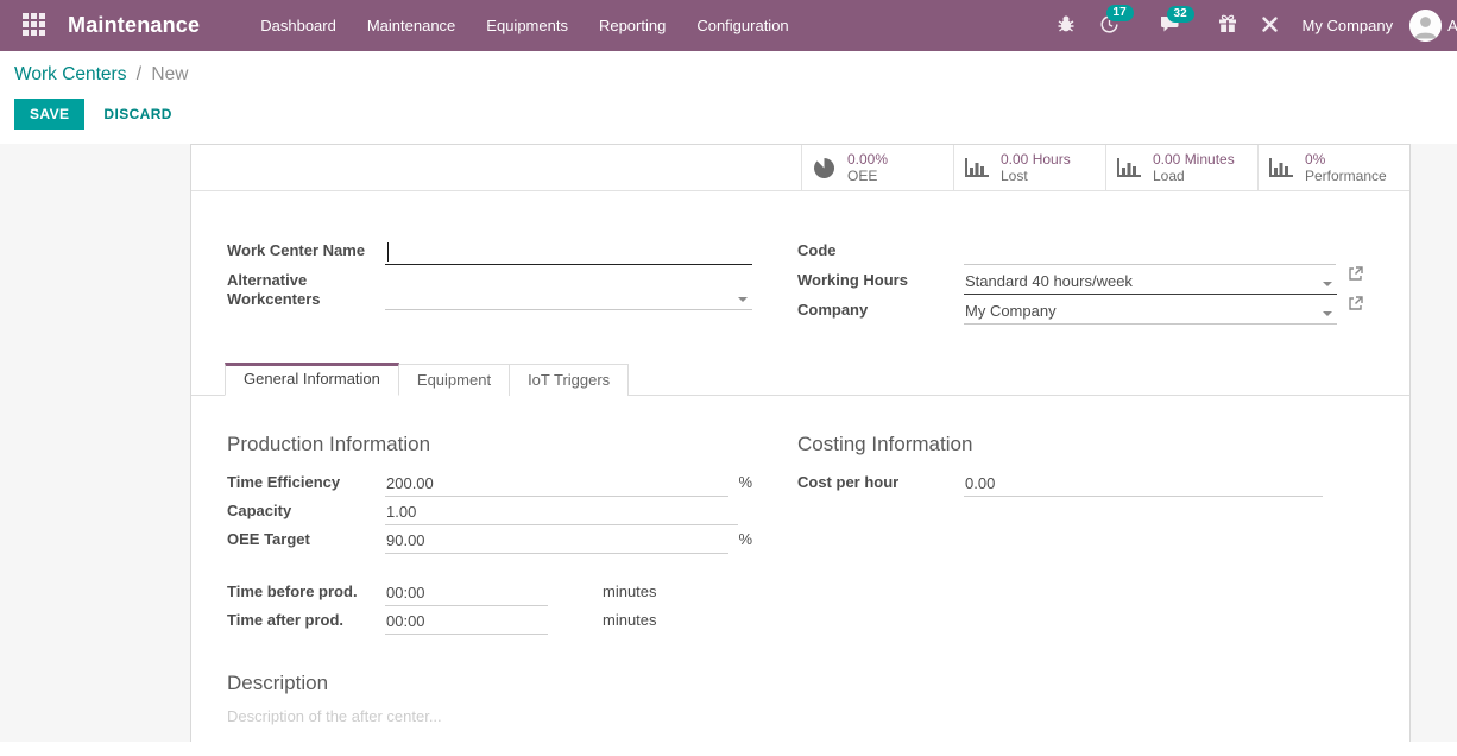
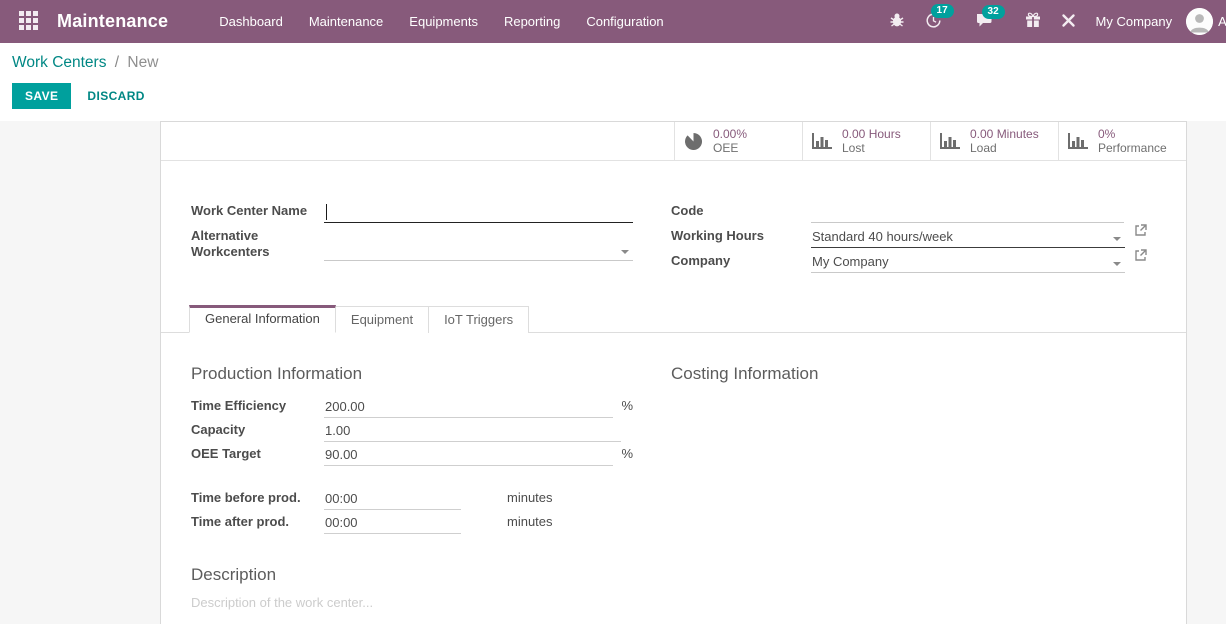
  Maintenance
  Dashboard
  Maintenance
  Equipments
  Reporting
  Configuration
  17
  32
  My Company
  Work Centers / New
  SAVE
  DISCARD
  0.00%
  OEE
  0.00 Hours
  Lost
  0.00 Minutes
  Load
  0%
  Performance
  Work Center Name
  Alternative Workcenters
  Code
  Working Hours
  Standard 40 hours/week
  Company
  My Company
  General Information
  Equipment
  IoT Triggers
  Production Information
  Time Efficiency
  200.00
  %
  Capacity
  1.00
  OEE Target
  90.00
  %
  Time before prod.
  00:00
  minutes
  Time after prod.
  00:00
  minutes
  Costing Information
- Cost per hour
- 0.00
  Description
- Description of the after center...
+ Description of the work center...
